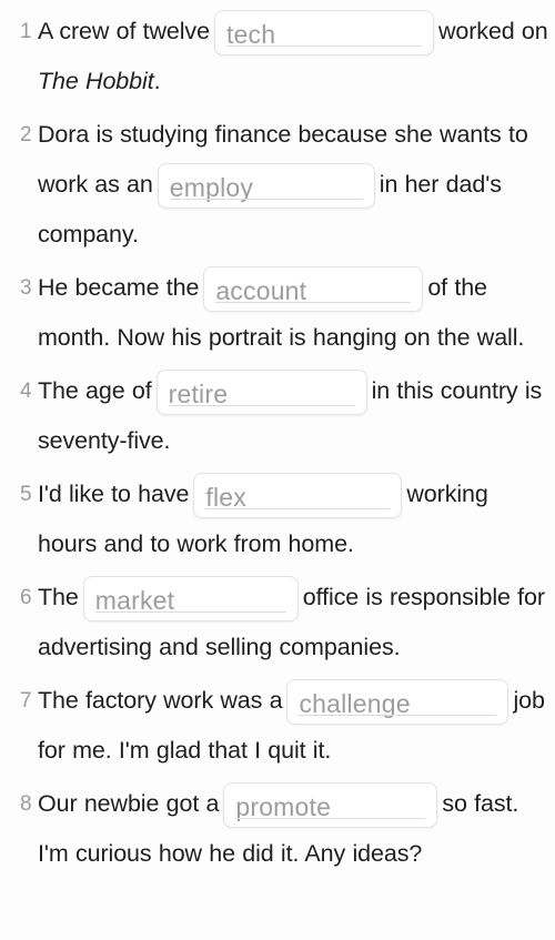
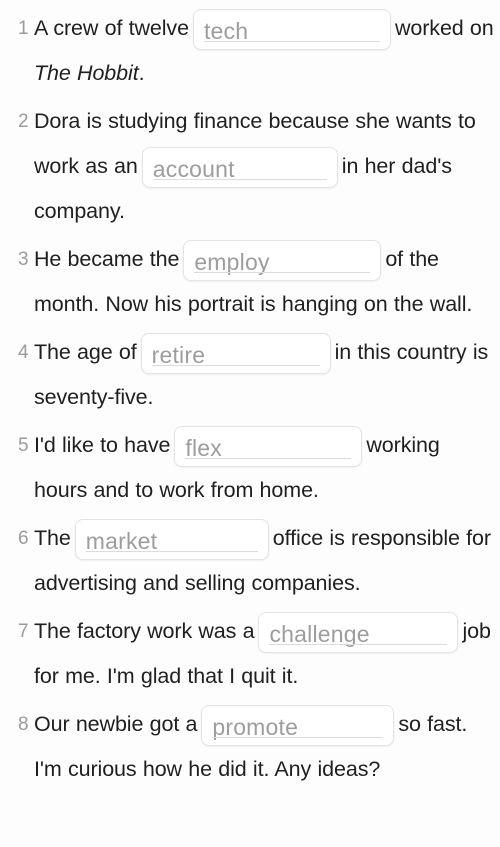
  1
  A crew of twelve
  tech
  worked on The Hobbit.
  2
  Dora is studying finance because she wants to work as an
- employ
+ account
  in her dad's company.
  3
  He became the
- account
+ employ
  of the month. Now his portrait is hanging on the wall.
  4
  The age of
  retire
  in this country is seventy-five.
  5
  I'd like to have
  flex
  working hours and to work from home.
  6
  The
  market
  office is responsible for advertising and selling companies.
  7
  The factory work was a
  challenge
  job for me. I'm glad that I quit it.
  8
  Our newbie got a
  promote
  so fast. I'm curious how he did it. Any ideas?
